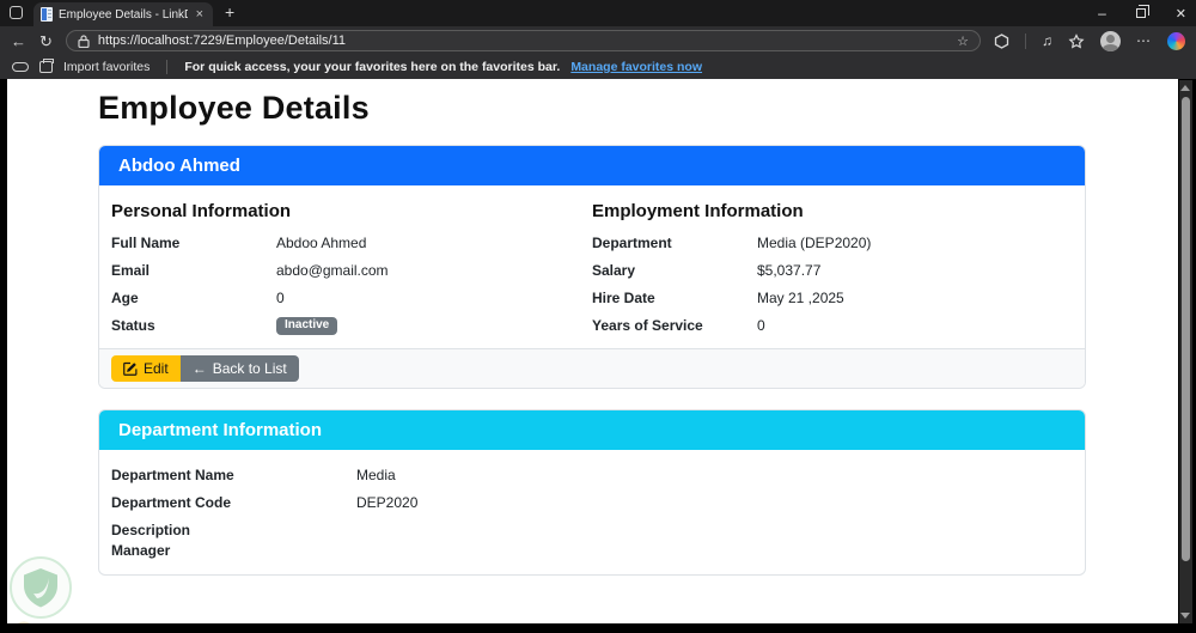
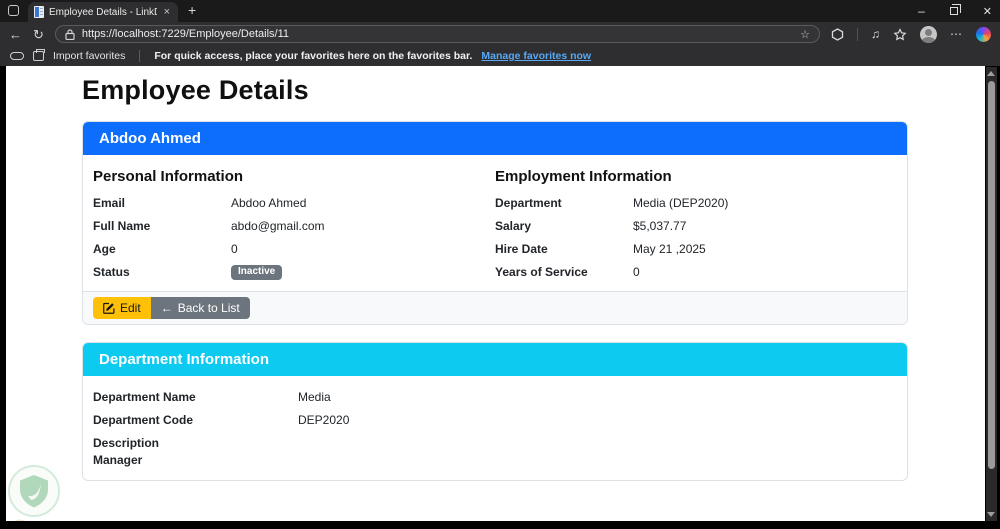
  ×
  +
  –
  ✕
  ←
  ↻
  https://localhost:7229/Employee/Details/11
  ☆
  ♫
  ⋯
  Import favorites
- For quick access, your your favorites here on the favorites bar.
+ For quick access, place your favorites here on the favorites bar.
  Manage favorites now
  Employee Details
  Abdoo Ahmed
  Personal Information
- Full Name
+ Email
  Abdoo Ahmed
- Email
+ Full Name
  abdo@gmail.com
  Age
  0
  Status
  Inactive
  Employment Information
  Department
  Media (DEP2020)
  Salary
  $5,037.77
  Hire Date
  May 21 ,2025
  Years of Service
  0
  Edit
  ←
  Back to List
  Department Information
  Department Name
  Media
  Department Code
  DEP2020
  Description
  Manager
